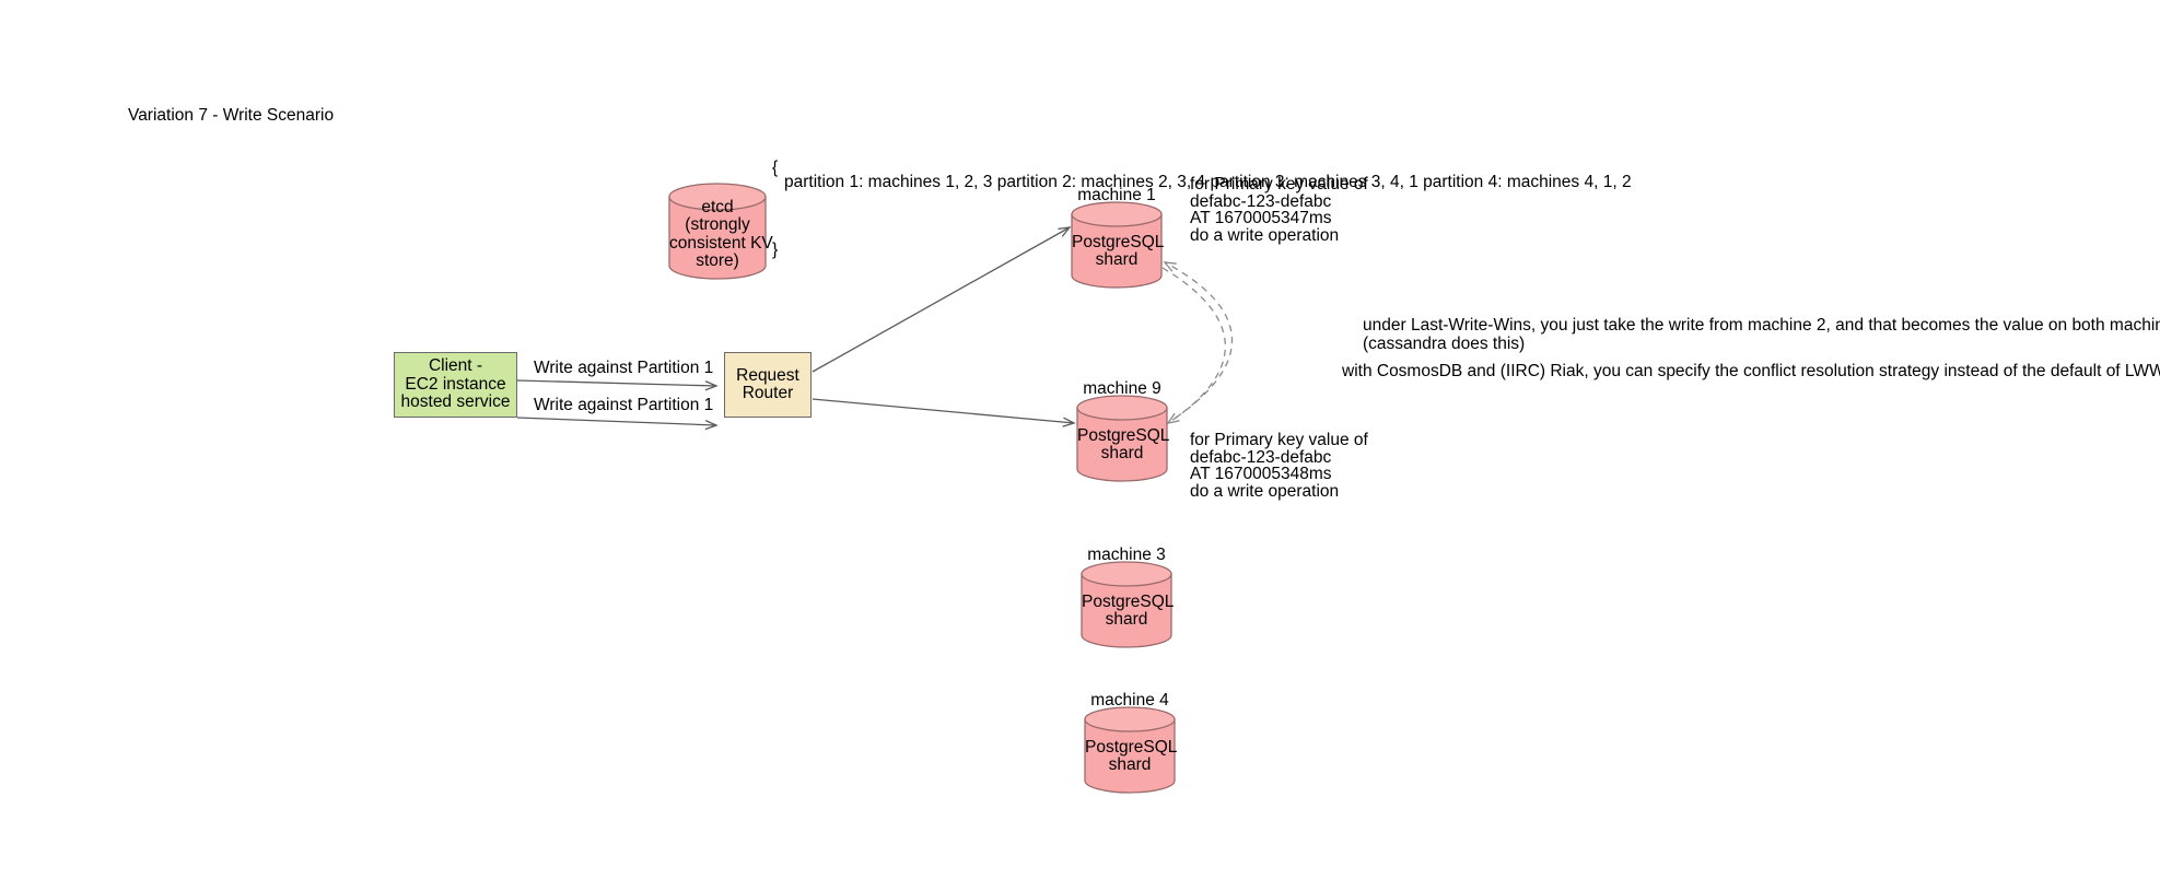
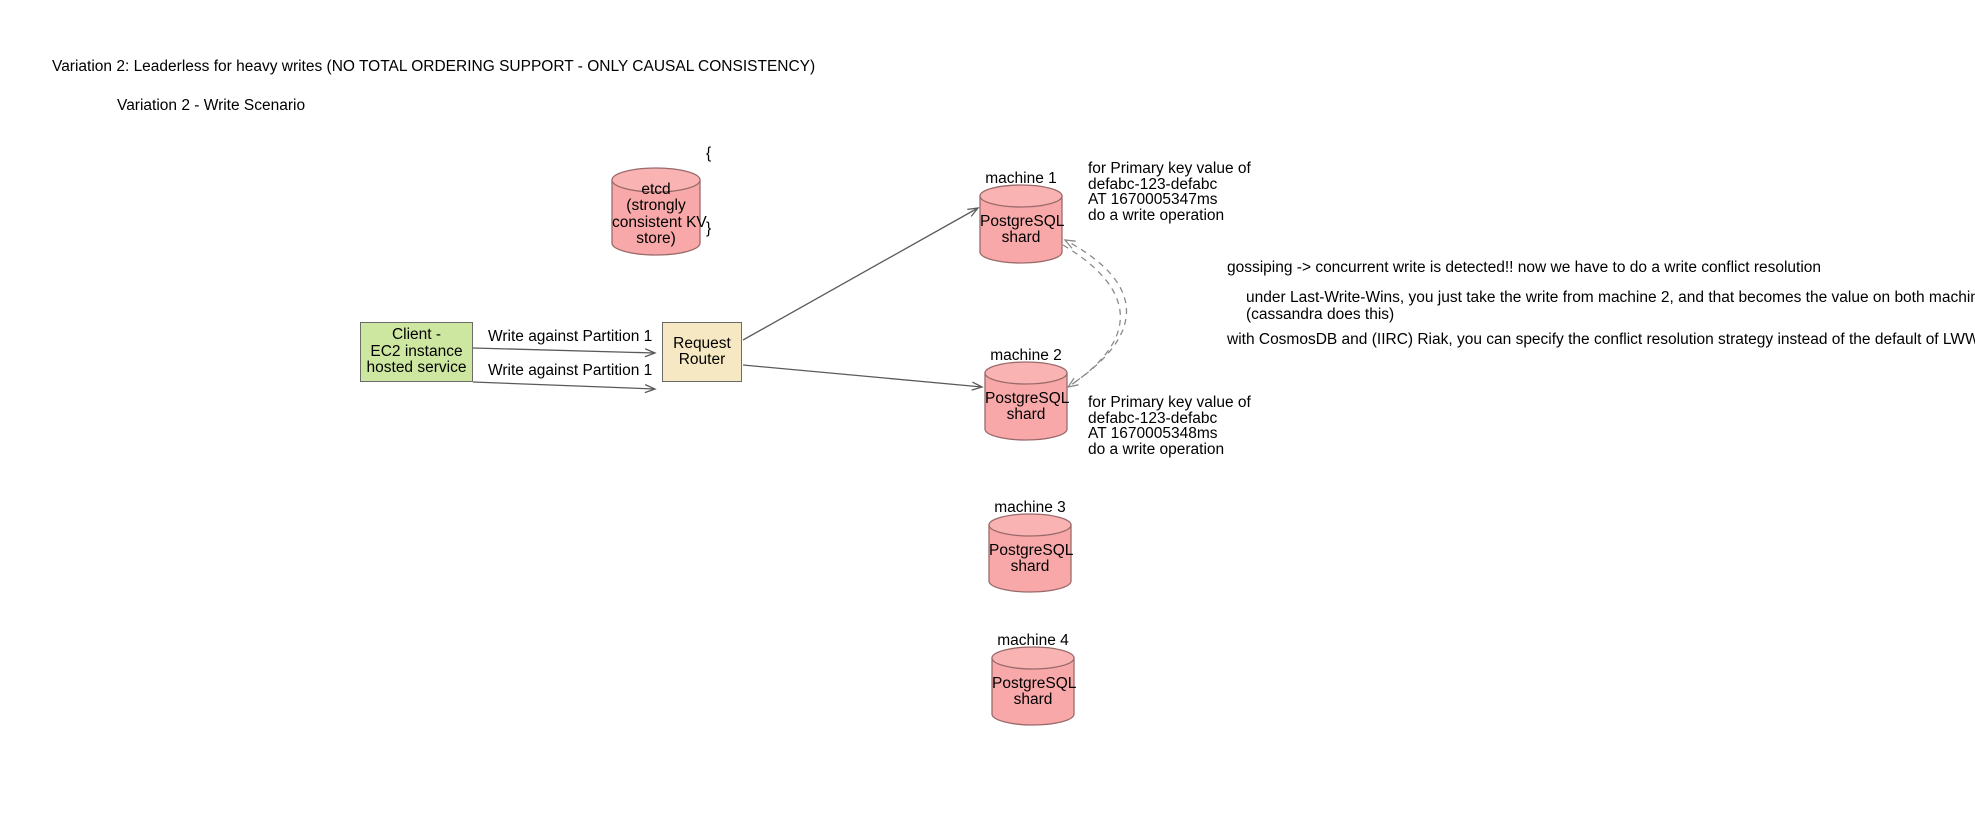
+ Variation 2: Leaderless for heavy writes (NO TOTAL ORDERING SUPPORT - ONLY CAUSAL CONSISTENCY)
- Variation 7 - Write Scenario
+ Variation 2 - Write Scenario
  etcd
  (strongly
  consistent KV
  store)
  {
- partition 1: machines 1, 2, 3 partition 2: machines 2, 3, 4 partition 3: machines 3, 4, 1 partition 4: machines 4, 1, 2
  }
  Client -
  EC2 instance
  hosted service
  Request
  Router
  Write against Partition 1
  Write against Partition 1
  machine 1
  PostgreSQL
  shard
- machine 9
+ machine 2
  PostgreSQL
  shard
  machine 3
  PostgreSQL
  shard
  machine 4
  PostgreSQL
  shard
  for Primary key value of
  defabc-123-defabc
  AT 1670005347ms
  do a write operation
  for Primary key value of
  defabc-123-defabc
  AT 1670005348ms
  do a write operation
+ gossiping -> concurrent write is detected!! now we have to do a write conflict resolution
  under Last-Write-Wins, you just take the write from machine 2, and that becomes the value on both machi
  (cassandra does this)
  with CosmosDB and (IIRC) Riak, you can specify the conflict resolution strategy instead of the default of LWW
